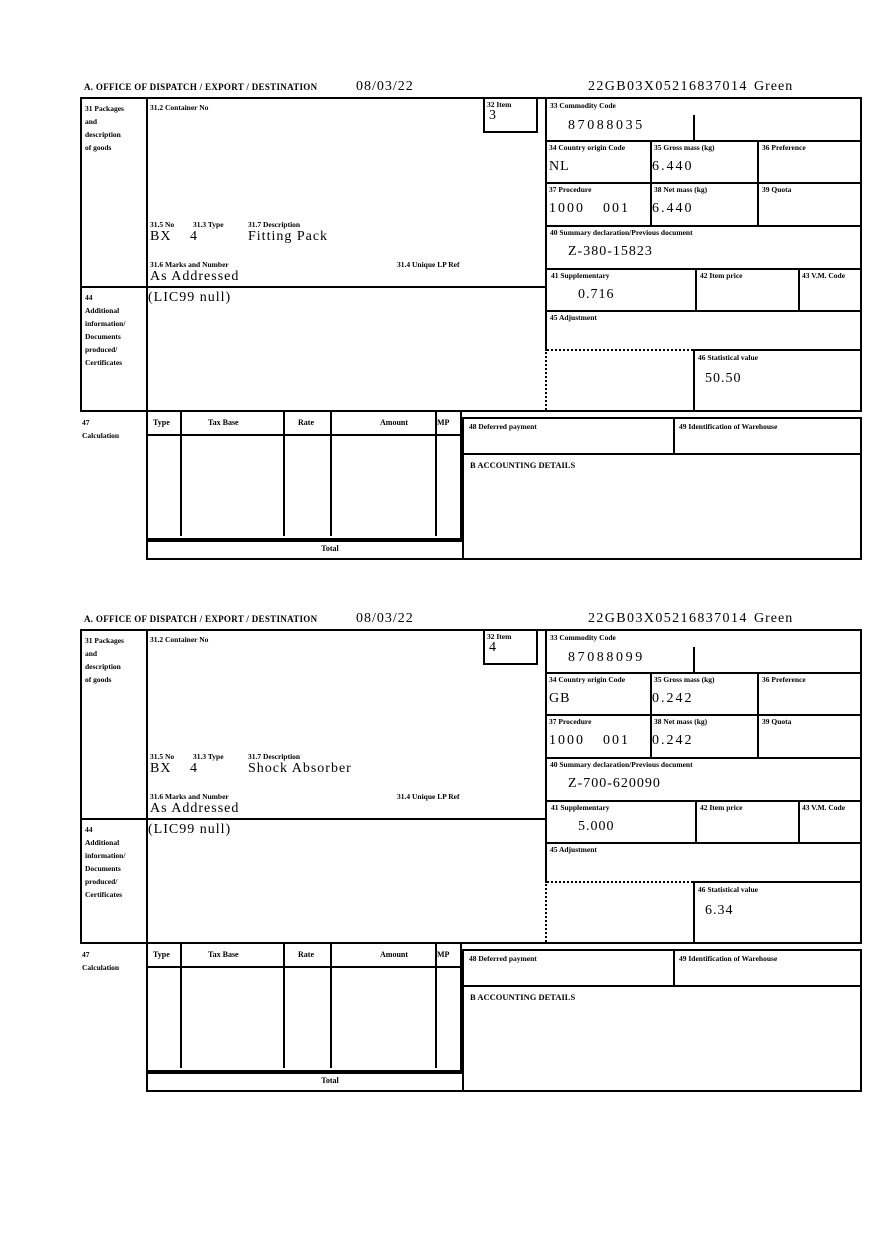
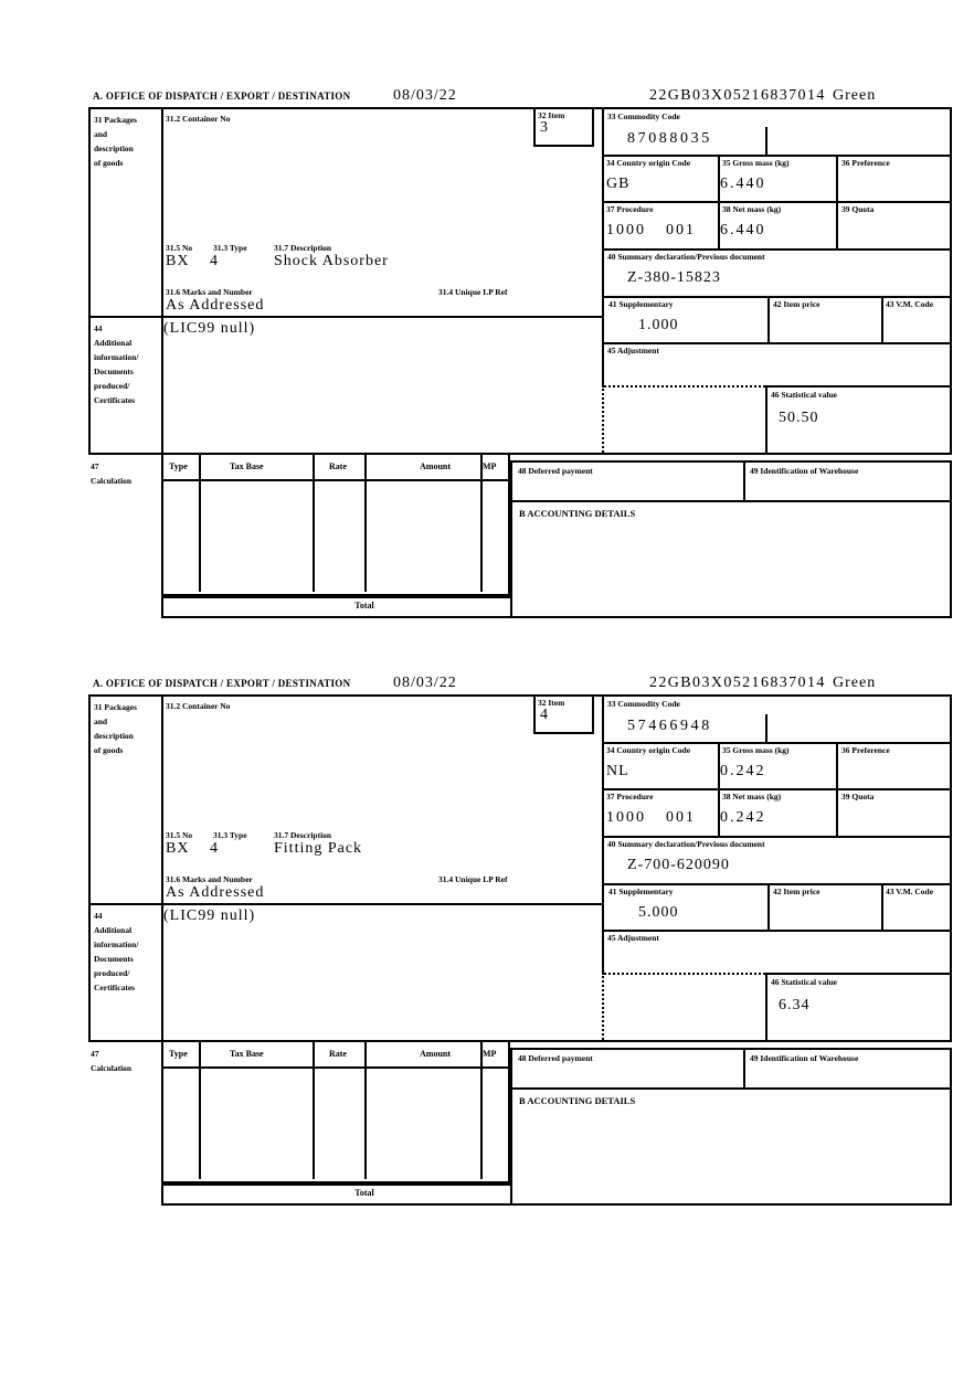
  A. OFFICE OF DISPATCH / EXPORT / DESTINATION
  08/03/22
  22GB03X05216837014
  Green
  31 Packages
  and
  description
  of goods
  31.2 Container No
  32 Item
  3
  31.5 No
  31.3 Type
  31.7 Description
  BX
  4
- Fitting Pack
+ Shock Absorber
  31.6 Marks and Number
  31.4 Unique LP Ref
  As Addressed
  44
  Additional
  information/
  Documents
  produced/
  Certificates
  (LIC99 null)
  33 Commodity Code
  87088035
  34 Country origin Code
- NL
+ GB
  35 Gross mass (kg)
  6.440
  36 Preference
  37 Procedure
  1000
  001
  38 Net mass (kg)
  6.440
  39 Quota
  40 Summary declaration/Previous document
  Z-380-15823
  41 Supplementary
- 0.716
+ 1.000
  42 Item price
  43 V.M. Code
  45 Adjustment
  46 Statistical value
  50.50
  47
  Calculation
  Type
  Tax Base
  Rate
  Amount
  MP
  Total
  48 Deferred payment
  49 Identification of Warehouse
  B ACCOUNTING DETAILS
  A. OFFICE OF DISPATCH / EXPORT / DESTINATION
  08/03/22
  22GB03X05216837014
  Green
  31 Packages
  and
  description
  of goods
  31.2 Container No
  32 Item
  4
  31.5 No
  31.3 Type
  31.7 Description
  BX
  4
- Shock Absorber
+ Fitting Pack
  31.6 Marks and Number
  31.4 Unique LP Ref
  As Addressed
  44
  Additional
  information/
  Documents
  produced/
  Certificates
  (LIC99 null)
  33 Commodity Code
- 87088099
+ 57466948
  34 Country origin Code
- GB
+ NL
  35 Gross mass (kg)
  0.242
  36 Preference
  37 Procedure
  1000
  001
  38 Net mass (kg)
  0.242
  39 Quota
  40 Summary declaration/Previous document
  Z-700-620090
  41 Supplementary
  5.000
  42 Item price
  43 V.M. Code
  45 Adjustment
  46 Statistical value
  6.34
  47
  Calculation
  Type
  Tax Base
  Rate
  Amount
  MP
  Total
  48 Deferred payment
  49 Identification of Warehouse
  B ACCOUNTING DETAILS
